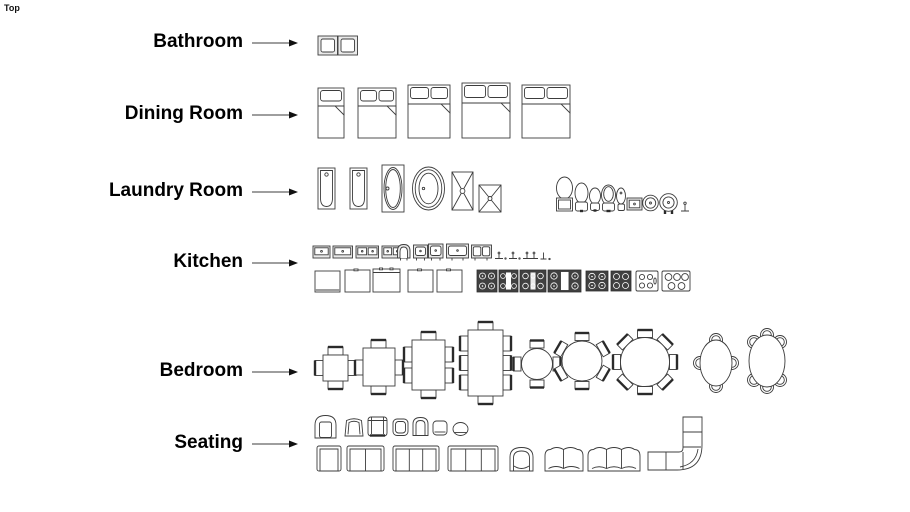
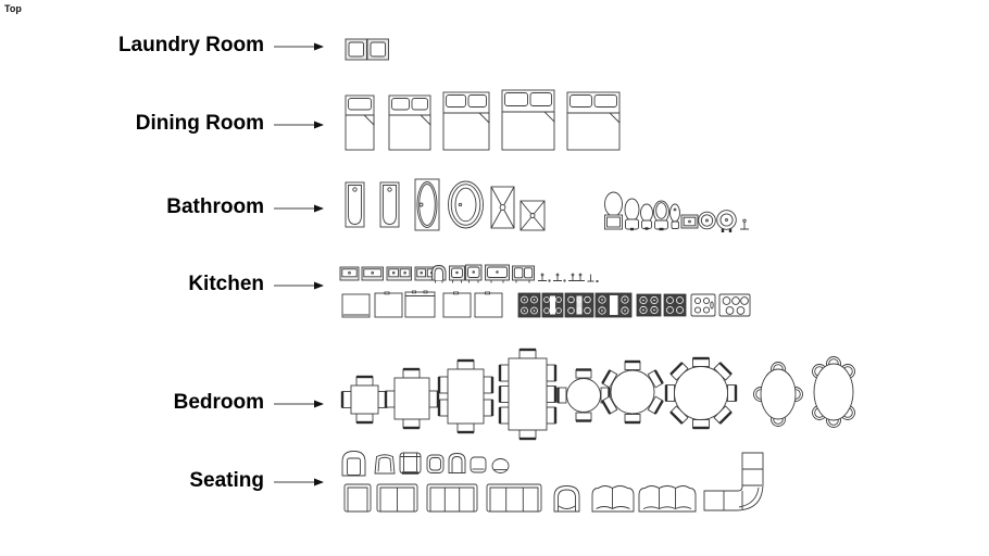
  Top
- Bathroom
+ Laundry Room
  Dining Room
- Laundry Room
+ Bathroom
  Kitchen
  Bedroom
  Seating
